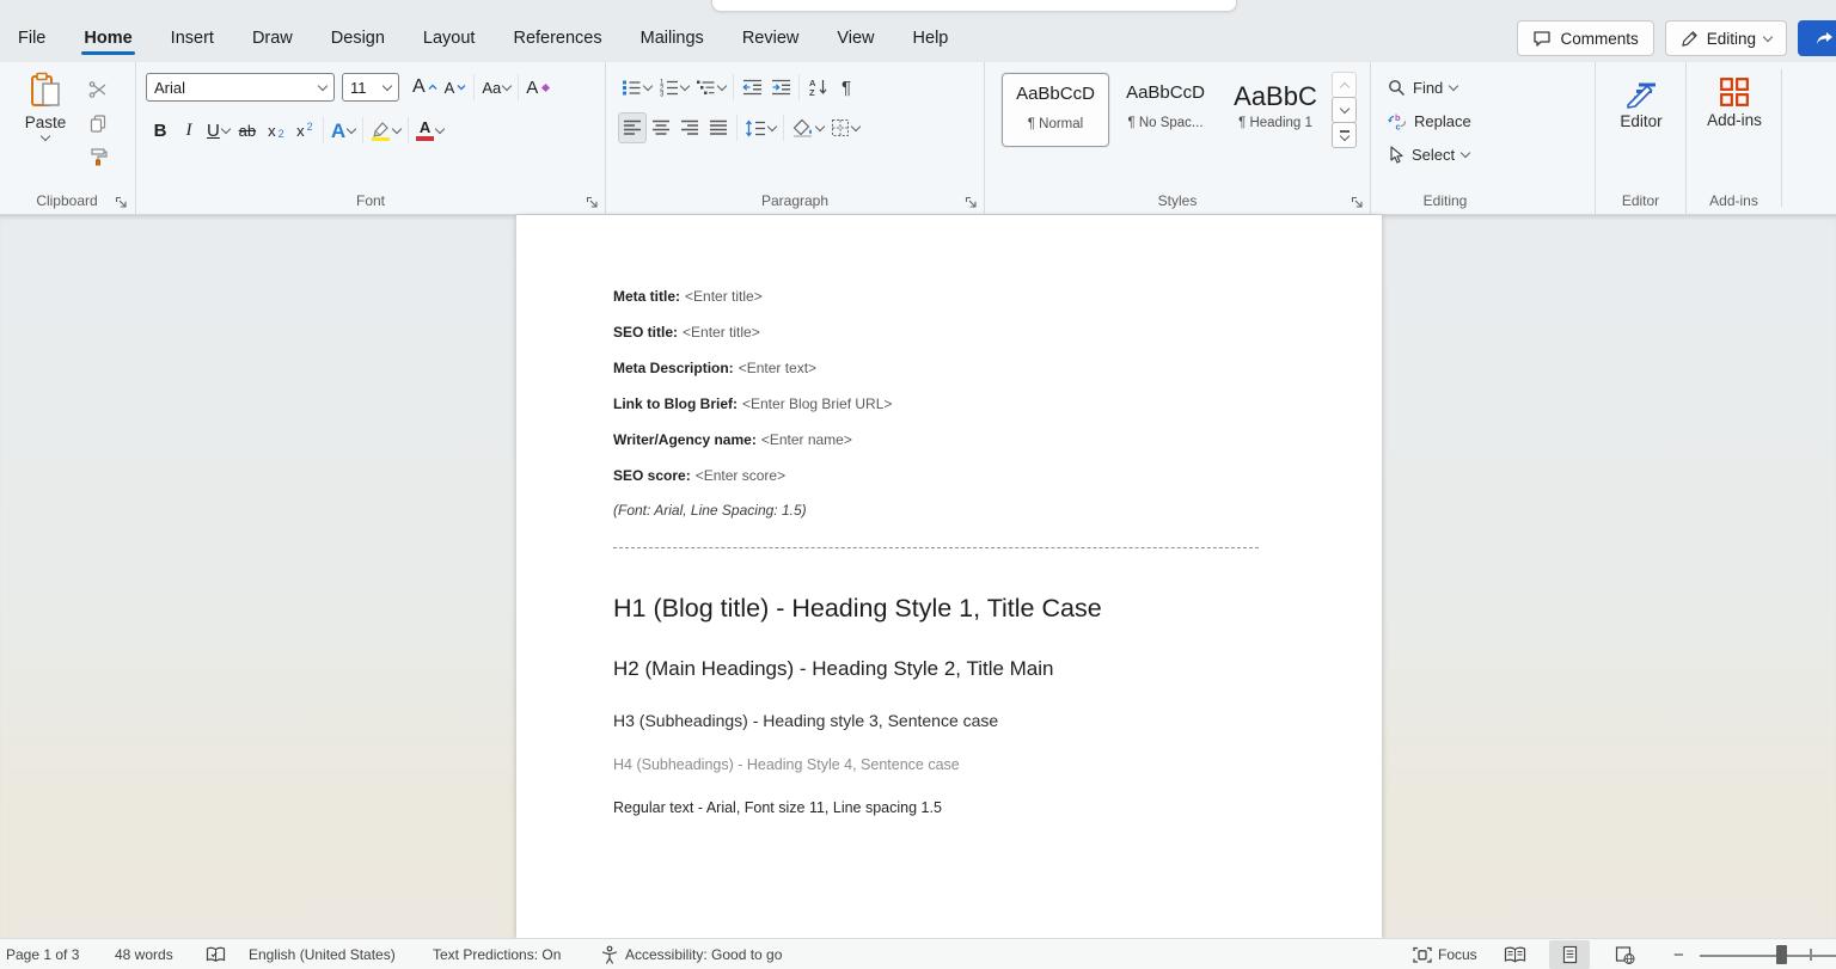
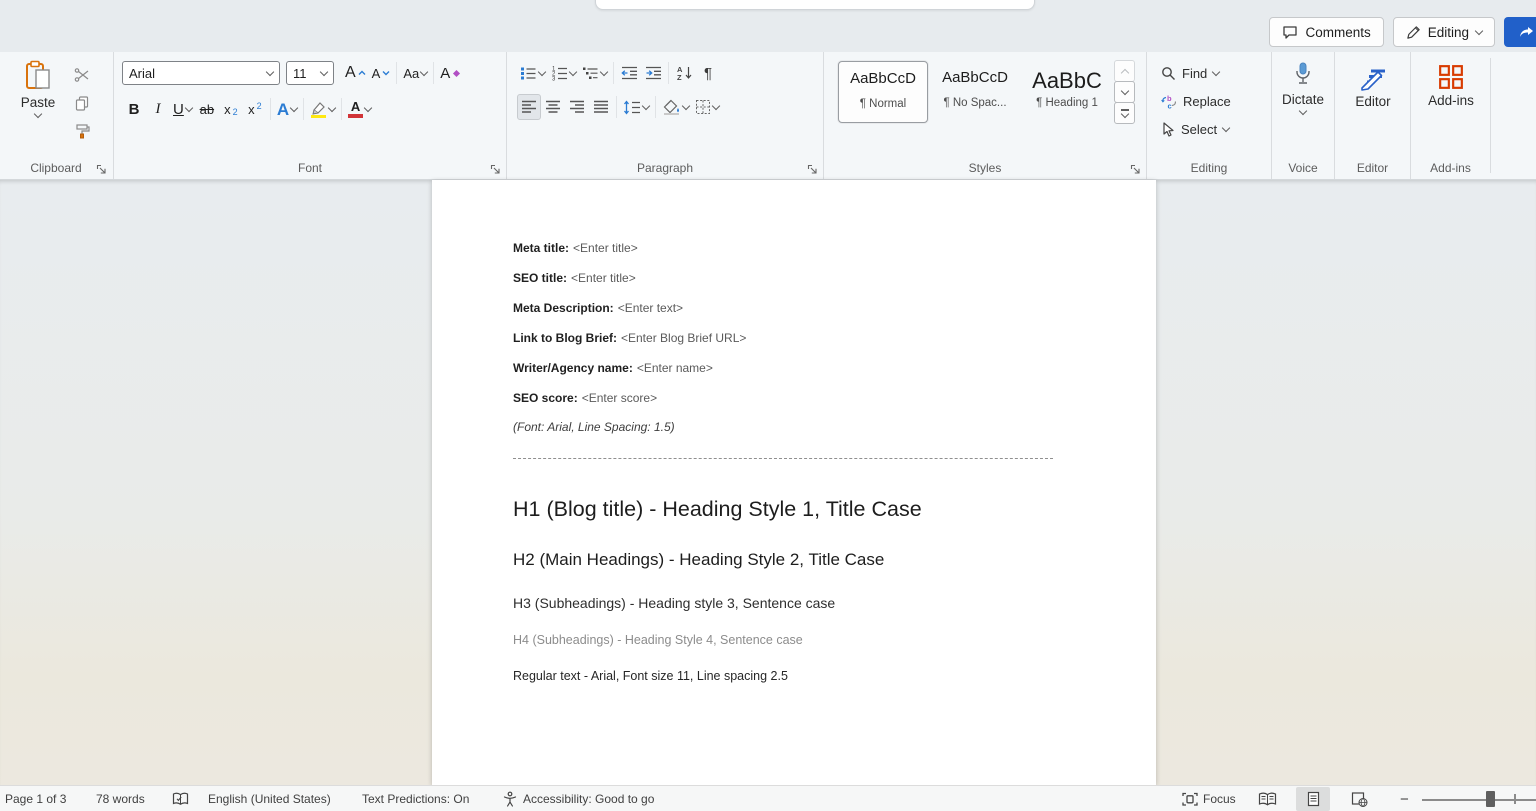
- File
- Home
- Insert
- Draw
- Design
- Layout
- References
- Mailings
- Review
- View
- Help
  Comments
  Editing
  Paste
  Clipboard
  Arial
  11
  A
  A
  Aa
  A
  B
  I
  U
  ab
  x
  2
  x
  2
  A
  A
  Font
  A
  Z
  ¶
  Paragraph
  AaBbCcD
  ¶ Normal
  AaBbCcD
  ¶ No Spac...
  AaBbC
  ¶ Heading 1
  Styles
  Find
  b
  c
  Replace
  Select
  Editing
+ Dictate
+ Voice
  Editor
  Editor
  Add-ins
  Add-ins
  Meta title: <Enter title>
  SEO title: <Enter title>
  Meta Description: <Enter text>
  Link to Blog Brief: <Enter Blog Brief URL>
  Writer/Agency name: <Enter name>
  SEO score: <Enter score>
  (Font: Arial, Line Spacing: 1.5)
  H1 (Blog title) - Heading Style 1, Title Case
- H2 (Main Headings) - Heading Style 2, Title Main
+ H2 (Main Headings) - Heading Style 2, Title Case
  H3 (Subheadings) - Heading style 3, Sentence case
  H4 (Subheadings) - Heading Style 4, Sentence case
- Regular text - Arial, Font size 11, Line spacing 1.5
+ Regular text - Arial, Font size 11, Line spacing 2.5
  Page 1 of 3
- 48 words
+ 78 words
  English (United States)
  Text Predictions: On
  Accessibility: Good to go
  Focus
  −
